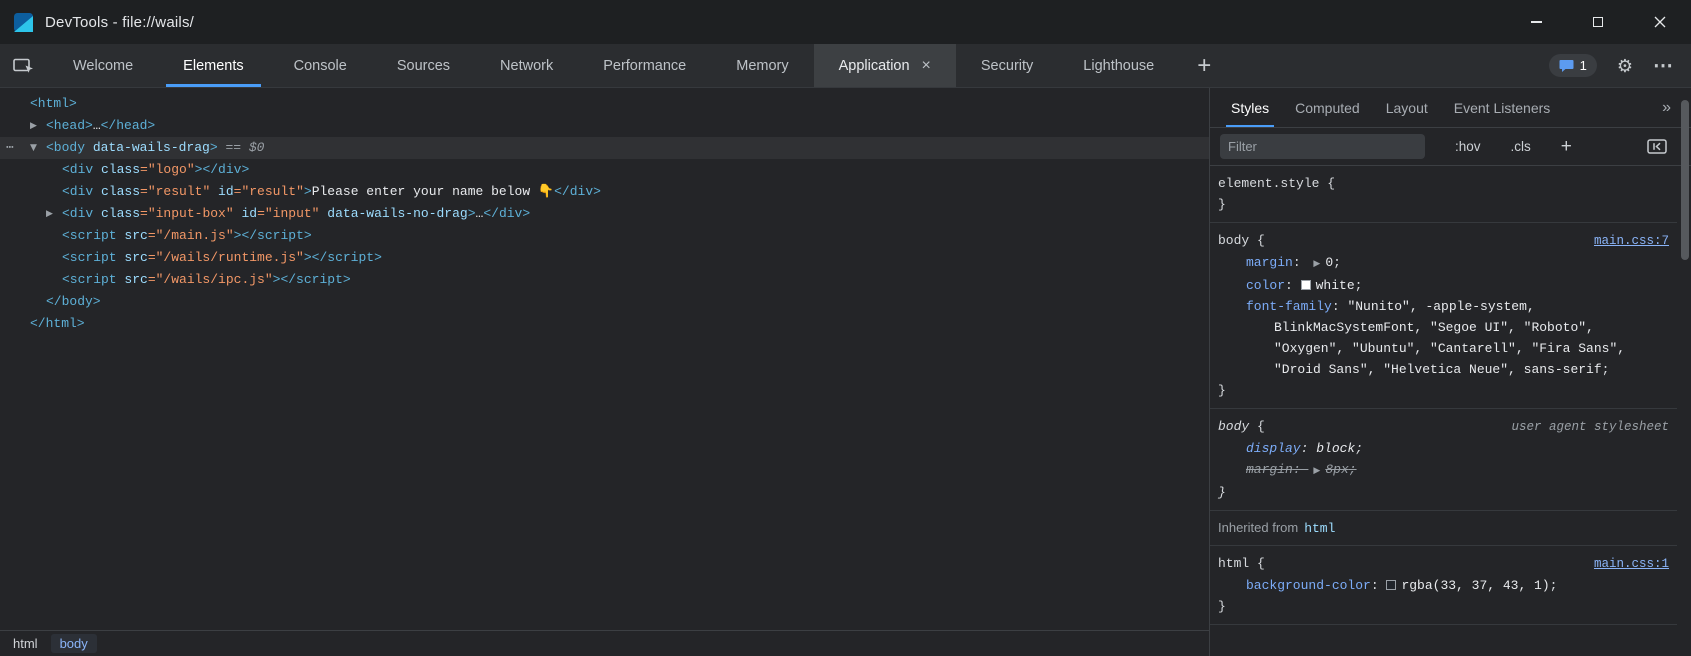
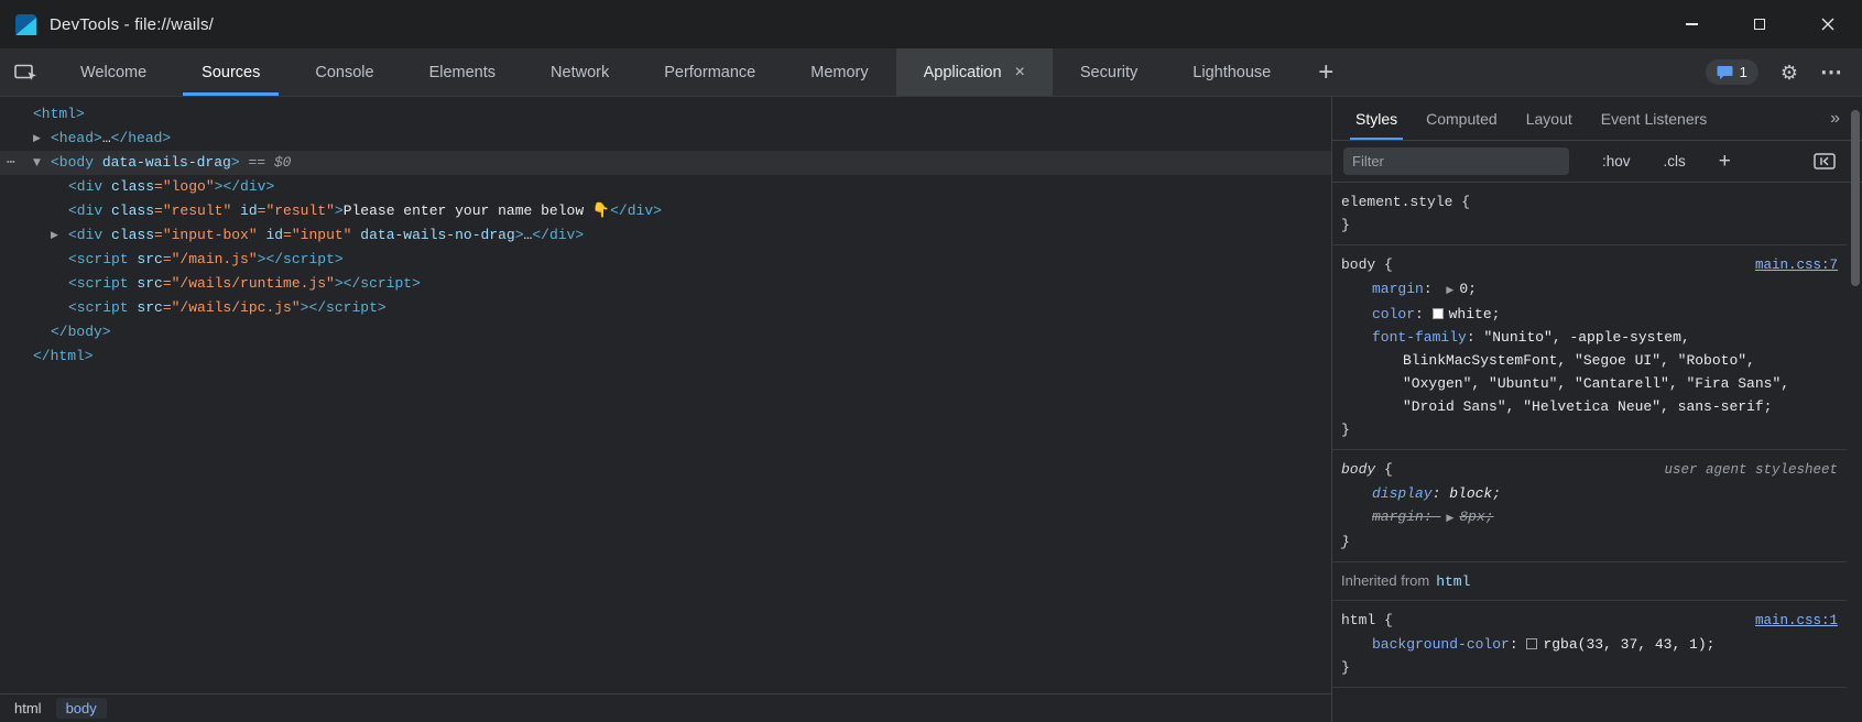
  DevTools - file://wails/
  Welcome
- Elements
+ Sources
  Console
- Sources
+ Elements
  Network
  Performance
  Memory
  Application
  ×
  Security
  Lighthouse
  +
  1
  ⚙
  ⋯
  <html>
  ▶
  <head>…</head>
  ⋯
  ▼
  <body data-wails-drag> == $0
  <div class="logo"></div>
  <div class="result" id="result">Please enter your name below 👇</div>
  ▶
  <div class="input-box" id="input" data-wails-no-drag>…</div>
  <script src="/main.js"></script>
  <script src="/wails/runtime.js"></script>
  <script src="/wails/ipc.js"></script>
  </body>
  </html>
  html
  body
  Styles
  Computed
  Layout
  Event Listeners
  »
  Filter
  :hov
  .cls
  +
  element.style
  {
  }
  body
  {
  main.css:7
  margin: ▶ 0;
  color: white;
  font-family: "Nunito", -apple-system, BlinkMacSystemFont, "Segoe UI", "Roboto", "Oxygen", "Ubuntu", "Cantarell", "Fira Sans", "Droid Sans", "Helvetica Neue", sans-serif;
  }
  body
  {
  user agent stylesheet
  display: block;
  margin: ▶ 8px;
  }
  Inherited from html
  html
  {
  main.css:1
  background-color: rgba(33, 37, 43, 1);
  }
